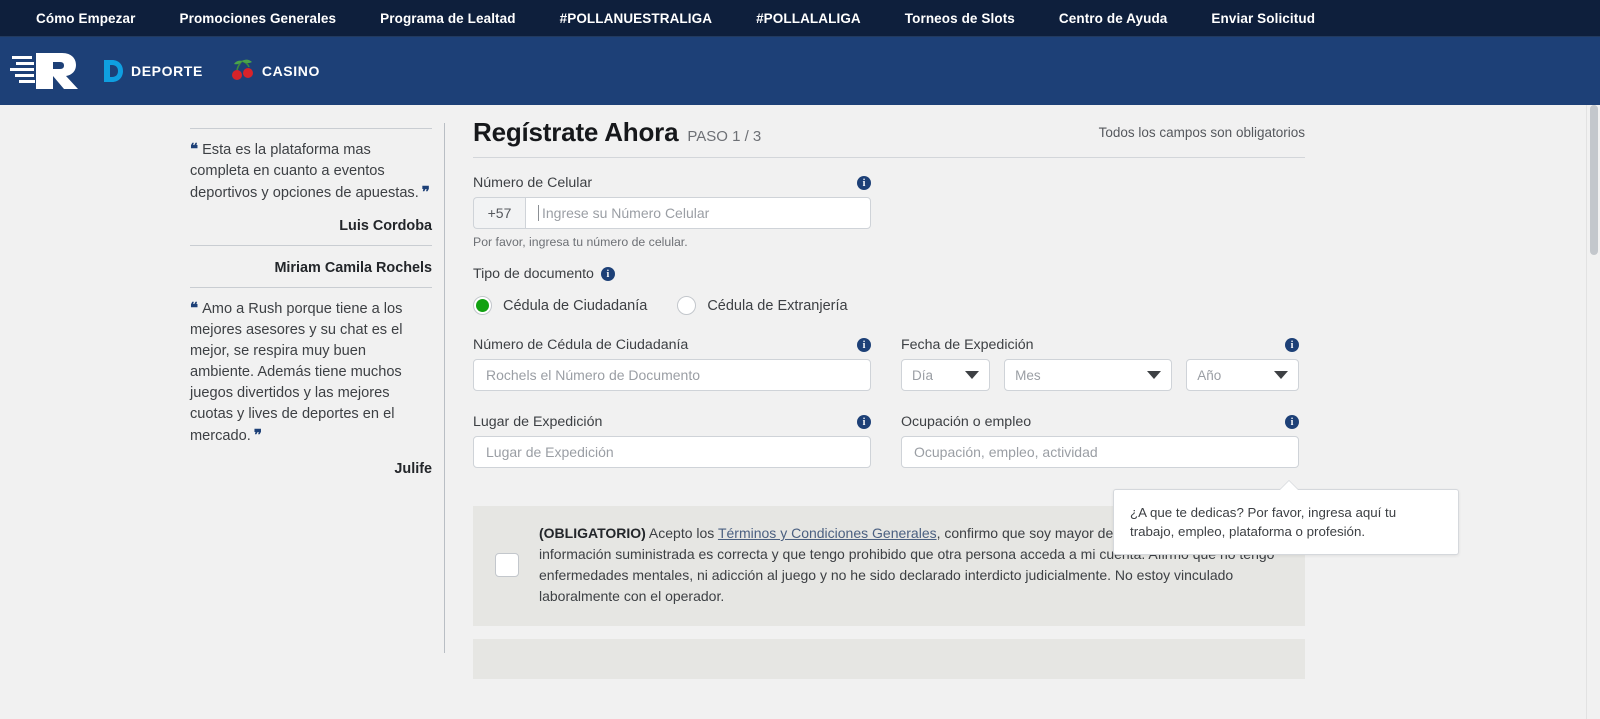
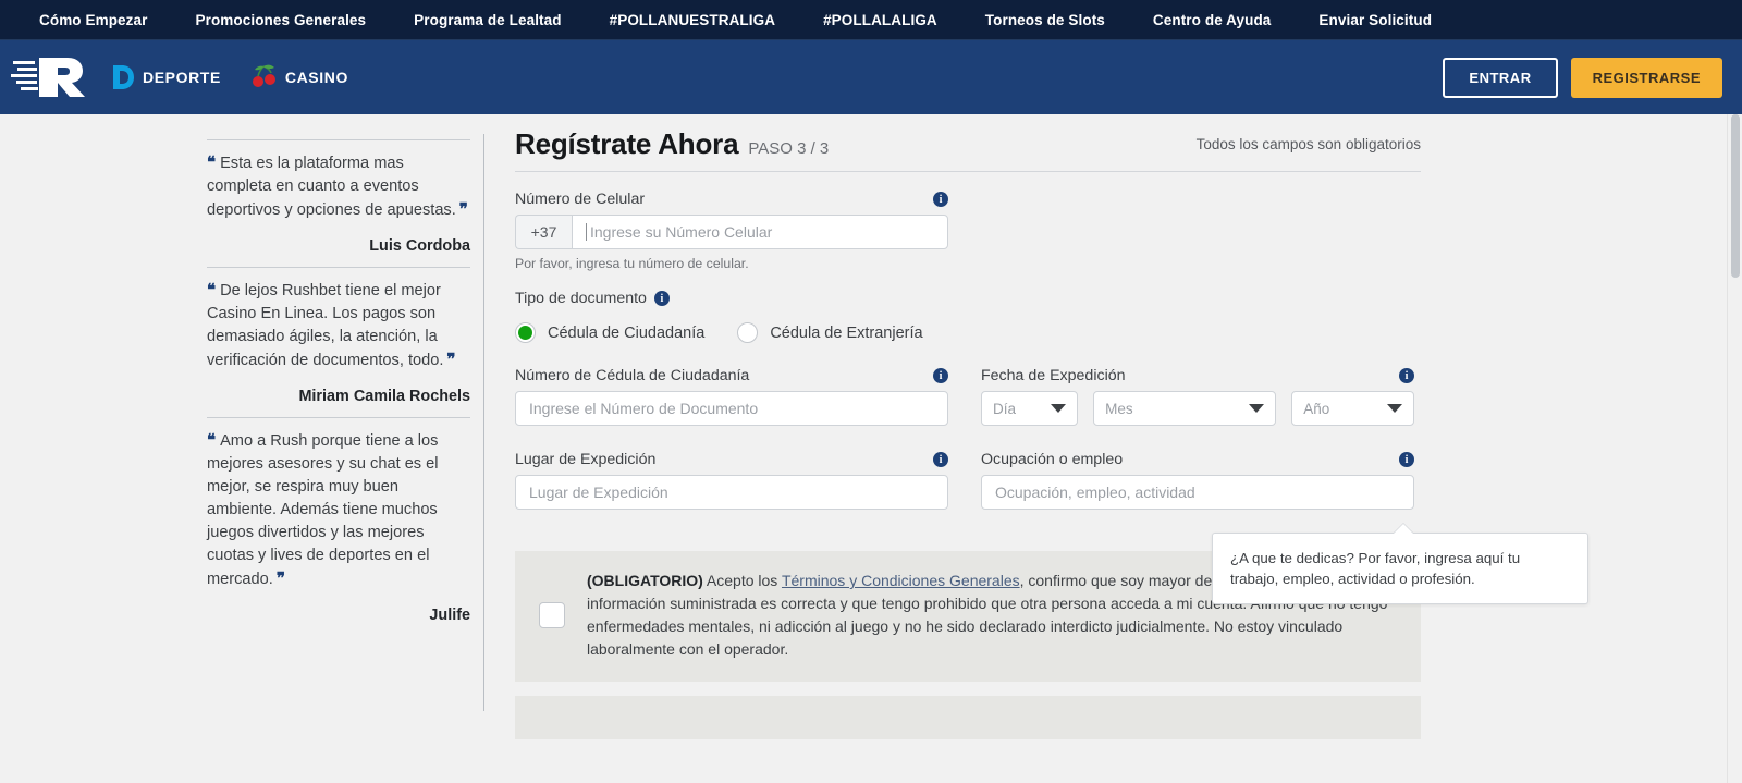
  Cómo Empezar
  Promociones Generales
  Programa de Lealtad
  #POLLANUESTRALIGA
  #POLLALALIGA
  Torneos de Slots
  Centro de Ayuda
  Enviar Solicitud
  DEPORTE
  CASINO
+ ENTRAR
+ REGISTRARSE
  ❝ Esta es la plataforma mas completa en cuanto a eventos deportivos y opciones de apuestas. ❞
  Luis Cordoba
+ ❝ De lejos Rushbet tiene el mejor Casino En Linea. Los pagos son demasiado ágiles, la atención, la verificación de documentos, todo. ❞
  Miriam Camila Rochels
  ❝ Amo a Rush porque tiene a los mejores asesores y su chat es el mejor, se respira muy buen ambiente. Además tiene muchos juegos divertidos y las mejores cuotas y lives de deportes en el mercado. ❞
  Julife
  Regístrate Ahora
- PASO 1 / 3
+ PASO 3 / 3
  Todos los campos son obligatorios
  Número de Celular
  i
- +57
+ +37
  Ingrese su Número Celular
  Por favor, ingresa tu número de celular.
  Tipo de documento
  i
  Cédula de Ciudadanía
  Cédula de Extranjería
  Número de Cédula de Ciudadanía
  i
- Rochels el Número de Documento
+ Ingrese el Número de Documento
  Fecha de Expedición
  i
  Día
  Mes
  Año
  Lugar de Expedición
  i
  Lugar de Expedición
  Ocupación o empleo
  i
  Ocupación, empleo, actividad
- ¿A que te dedicas? Por favor, ingresa aquí tu trabajo, empleo, plataforma o profesión.
+ ¿A que te dedicas? Por favor, ingresa aquí tu trabajo, empleo, actividad o profesión.
  (OBLIGATORIO) Acepto los Términos y Condiciones Generales, confirmo que soy mayor de información suministrada es correcta y que tengo prohibido que otra persona acceda a mi cu enfermedades mentales, ni adicción al juego y no he sido declarado interdicto judicialmente. No estoy vinculado laboralmente con el operador.
